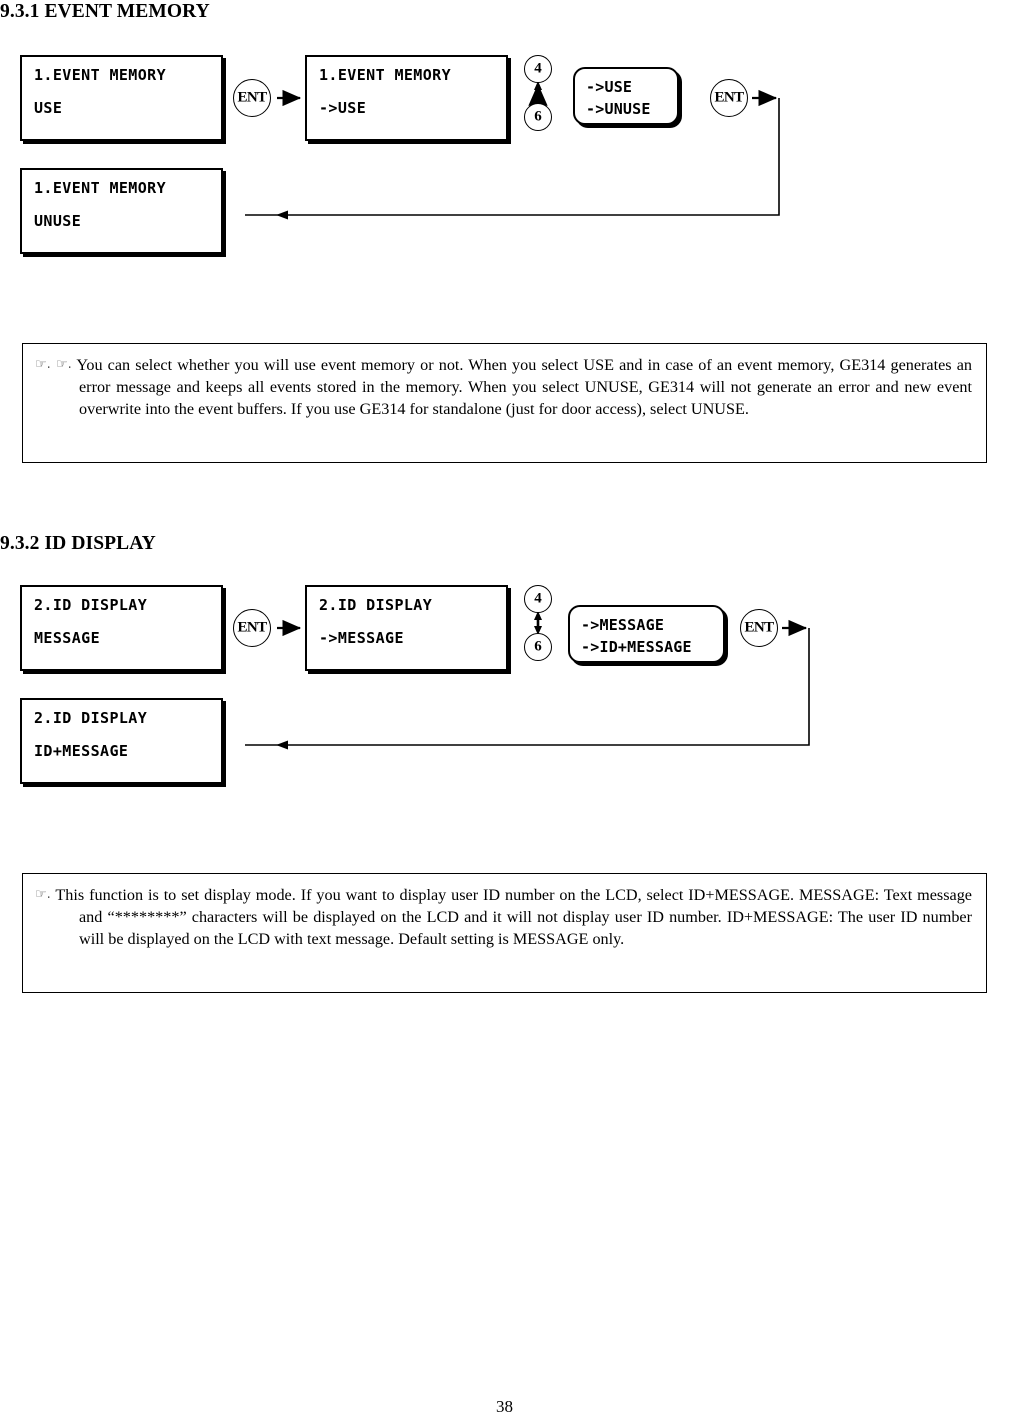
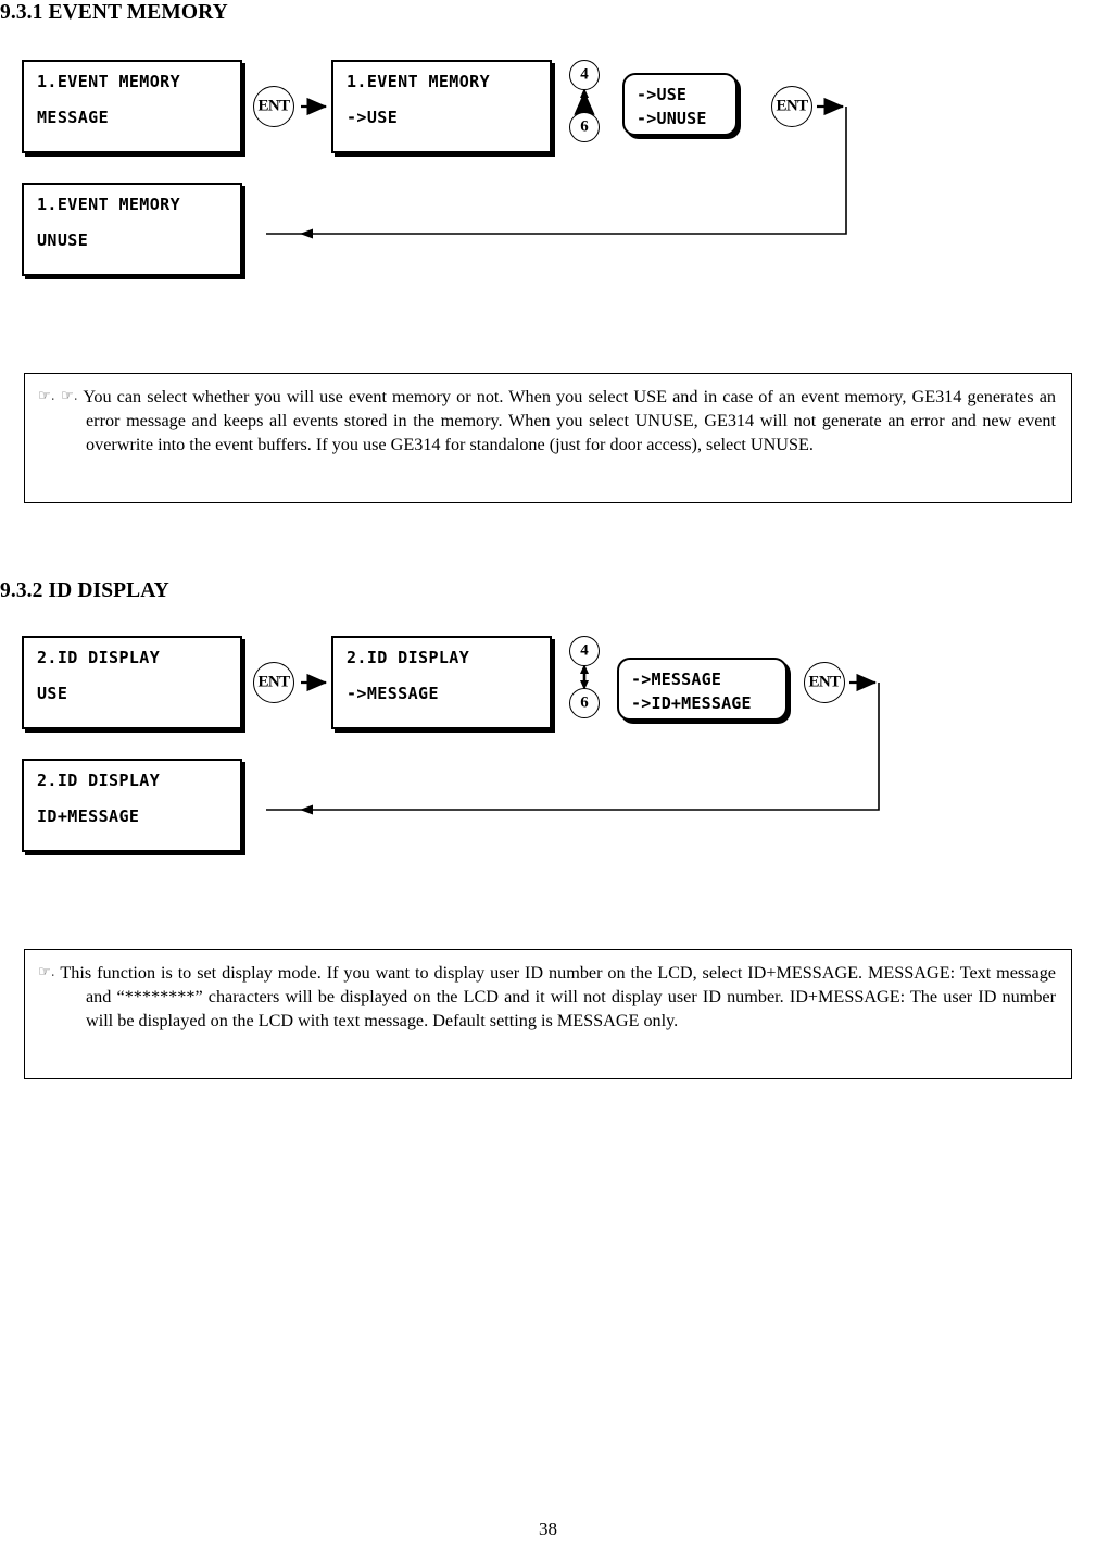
  9.3.1 EVENT MEMORY
  1.EVENT MEMORY
- USE
+ MESSAGE
  ENT
  1.EVENT MEMORY
  ->USE
  4
  6
  ->USE
  ->UNUSE
  ENT
  1.EVENT MEMORY
  UNUSE
  ☞. ☞. You can select whether you will use event memory or not. When you select USE and in case of an event memory, GE314 generates an error message and keeps all events stored in the memory. When you select UNUSE, GE314 will not generate an error and new event overwrite into the event buffers. If you use GE314 for standalone (just for door access), select UNUSE.
  9.3.2 ID DISPLAY
  2.ID DISPLAY
- MESSAGE
+ USE
  ENT
  2.ID DISPLAY
  ->MESSAGE
  4
  6
  ->MESSAGE
  ->ID+MESSAGE
  ENT
  2.ID DISPLAY
  ID+MESSAGE
  ☞. This function is to set display mode. If you want to display user ID number on the LCD, select ID+MESSAGE. MESSAGE: Text message and “********” characters will be displayed on the LCD and it will not display user ID number. ID+MESSAGE: The user ID number will be displayed on the LCD with text message. Default setting is MESSAGE only.
  38
